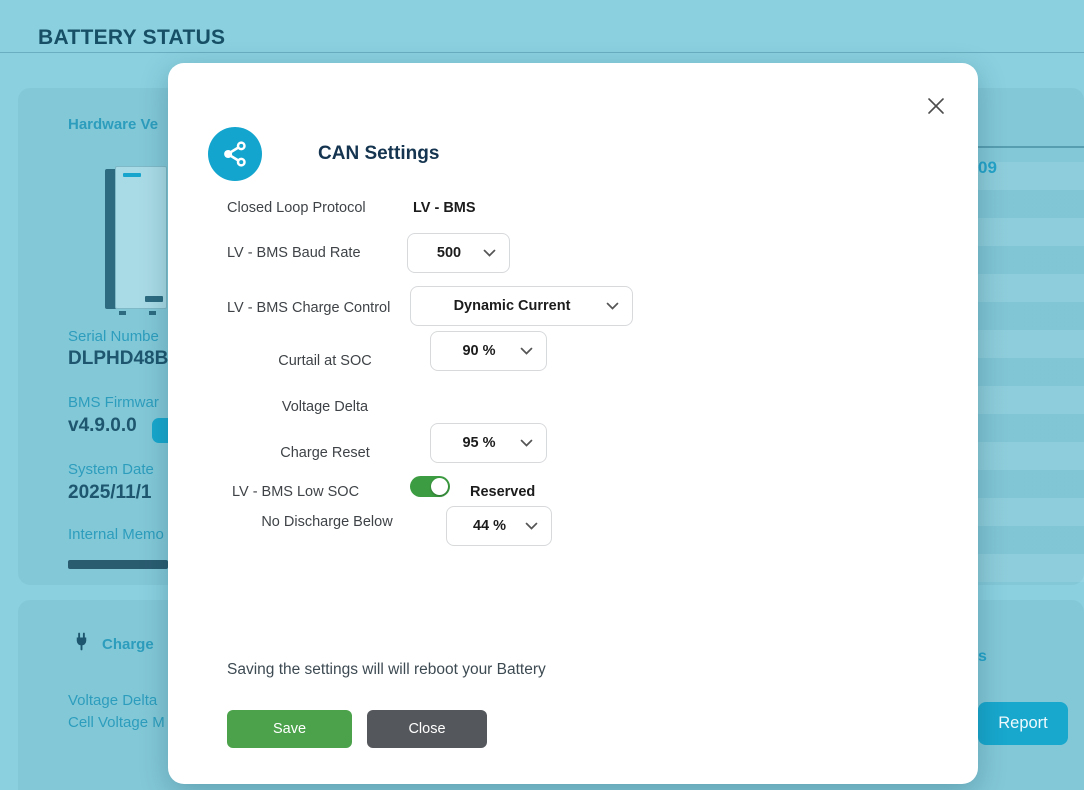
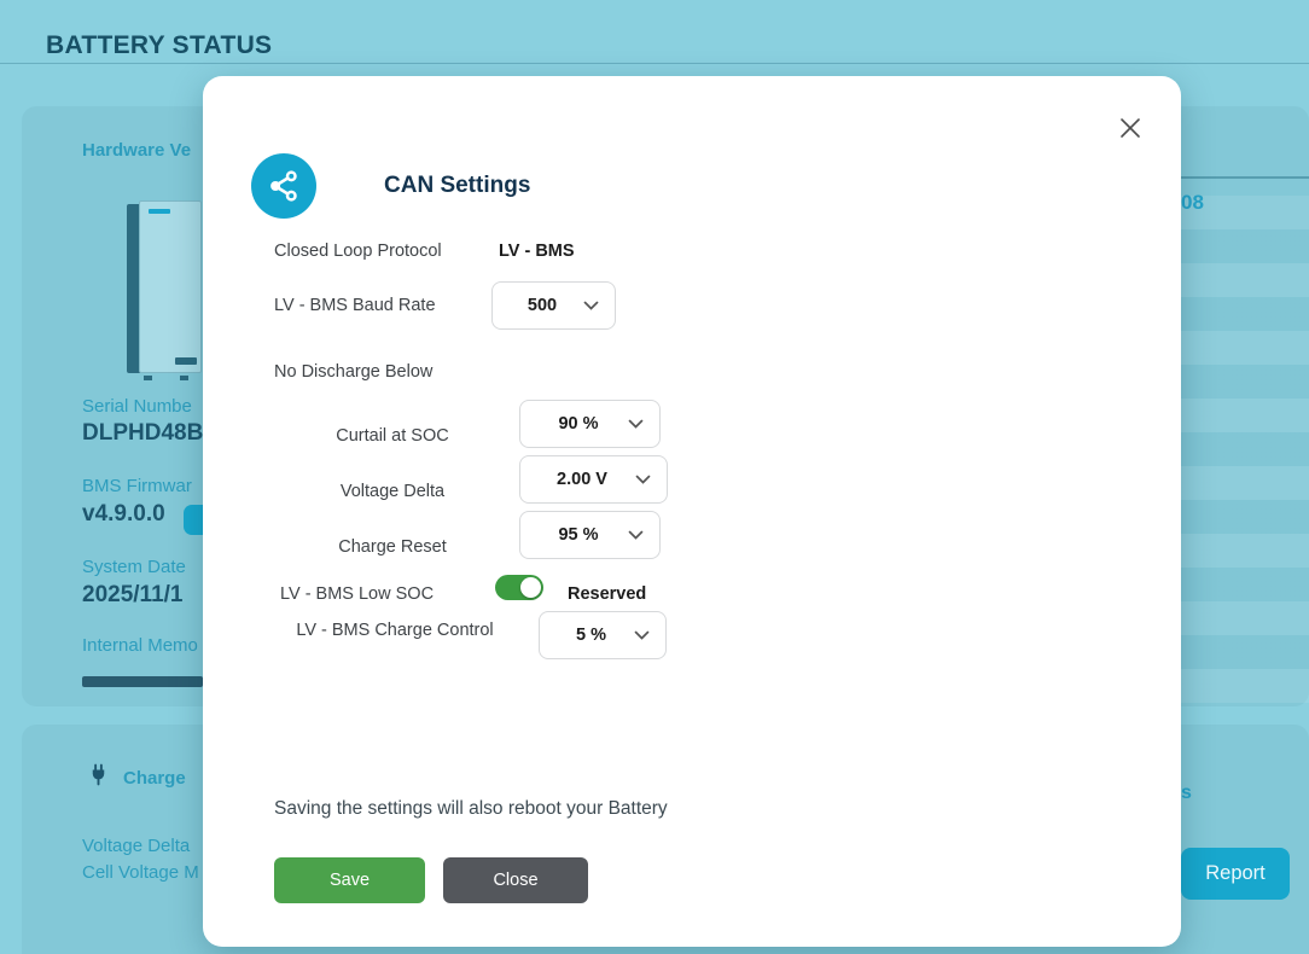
  BATTERY STATUS
  Hardware Ve
  Serial Numbe
  DLPHD48B
  BMS Firmwar
  v4.9.0.0
  System Date
  2025/11/1
  Internal Memo
- 09
+ 08
  Charge
  Voltage Delta
  Cell Voltage M
  s
  Report
  CAN Settings
  Closed Loop Protocol
  LV - BMS
  LV - BMS Baud Rate
  500
- LV - BMS Charge Control
+ No Discharge Below
- Dynamic Current
  Curtail at SOC
  90 %
  Voltage Delta
+ 2.00 V
  Charge Reset
  95 %
  LV - BMS Low SOC
  Reserved
- No Discharge Below
+ LV - BMS Charge Control
- 44 %
+ 5 %
- Saving the settings will will reboot your Battery
+ Saving the settings will also reboot your Battery
  Save
  Close
